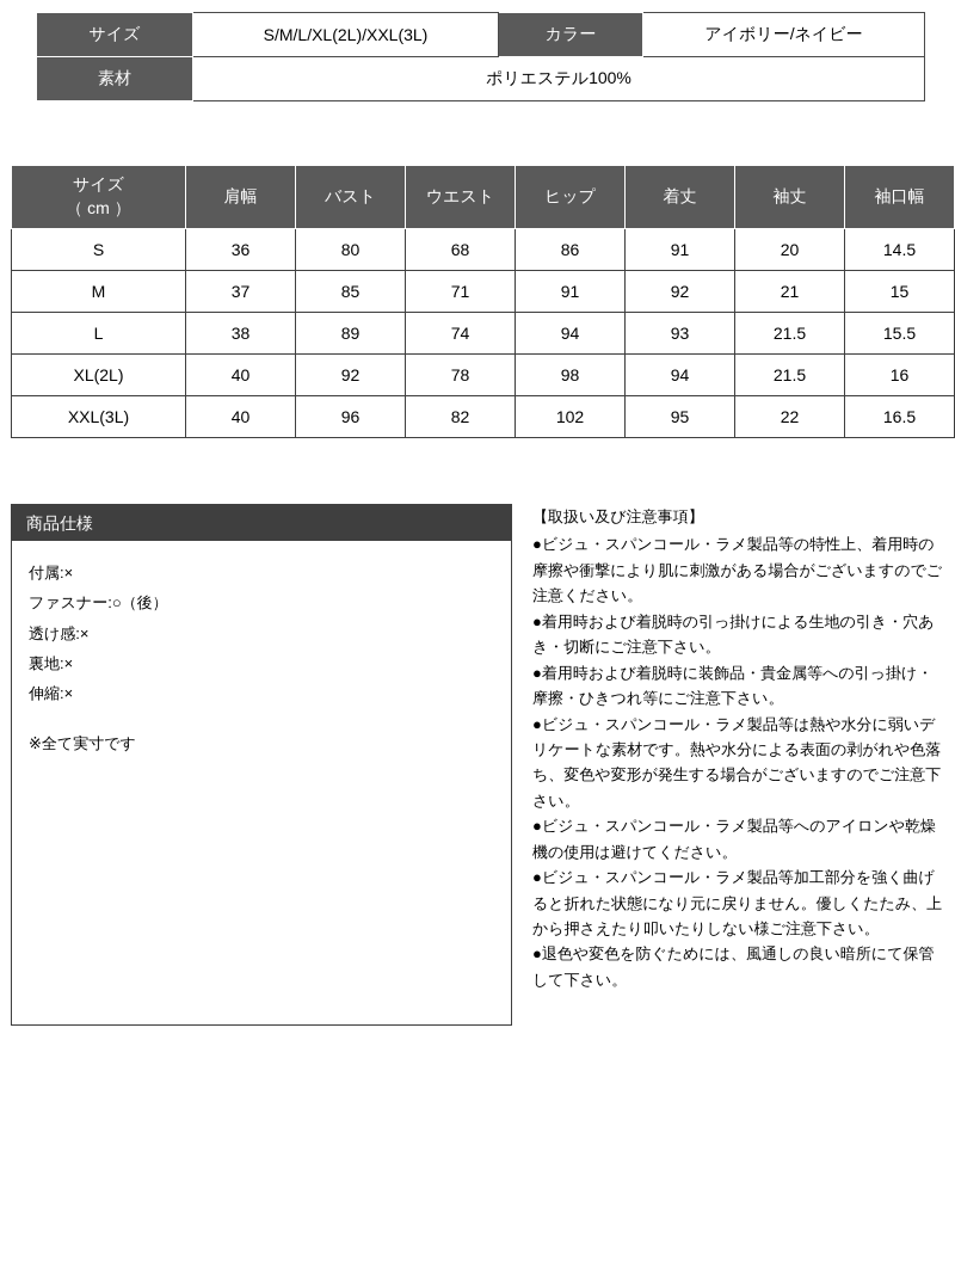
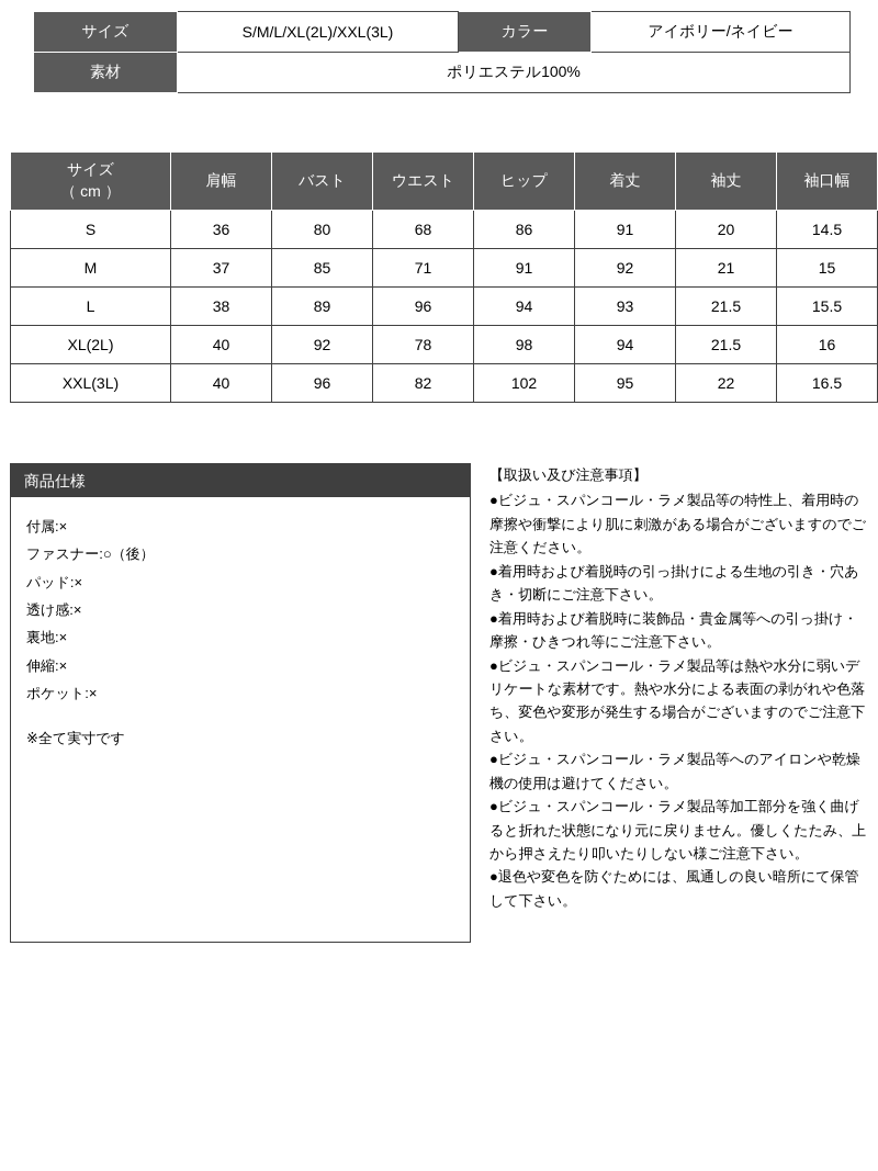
  サイズ	S/M/L/XL(2L)/XXL(3L)	カラー	アイボリー/ネイビー
  素材	ポリエステル100%
  サイズ （ cm ）	肩幅	バスト	ウエスト	ヒップ	着丈	袖丈	袖口幅
  S	36	80	68	86	91	20	14.5
  M	37	85	71	91	92	21	15
- L	38	89	74	94	93	21.5	15.5
+ L	38	89	96	94	93	21.5	15.5
  XL(2L)	40	92	78	98	94	21.5	16
  XXL(3L)	40	96	82	102	95	22	16.5
  商品仕様
  付属:×
  ファスナー:○（後）
+ パッド:×
  透け感:×
  裏地:×
  伸縮:×
+ ポケット:×
  ※全て実寸です
  【取扱い及び注意事項】
  ●ビジュ・スパンコール・ラメ製品等の特性上、着用時の摩擦や衝撃により肌に刺激がある場合がございますのでご注意ください。
  ●着用時および着脱時の引っ掛けによる生地の引き・穴あき・切断にご注意下さい。
  ●着用時および着脱時に装飾品・貴金属等への引っ掛け・摩擦・ひきつれ等にご注意下さい。
  ●ビジュ・スパンコール・ラメ製品等は熱や水分に弱いデリケートな素材です。熱や水分による表面の剥がれや色落ち、変色や変形が発生する場合がございますのでご注意下さい。
  ●ビジュ・スパンコール・ラメ製品等へのアイロンや乾燥機の使用は避けてください。
  ●ビジュ・スパンコール・ラメ製品等加工部分を強く曲げると折れた状態になり元に戻りません。優しくたたみ、上から押さえたり叩いたりしない様ご注意下さい。
  ●退色や変色を防ぐためには、風通しの良い暗所にて保管して下さい。
